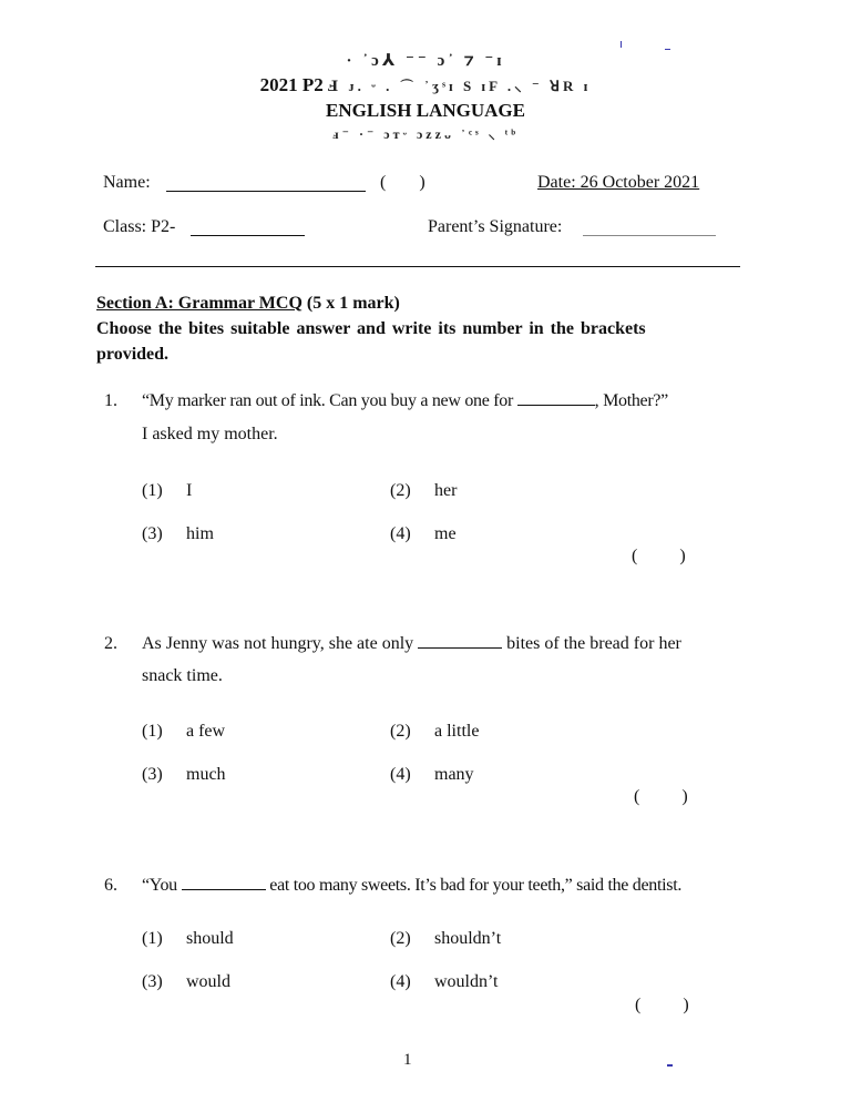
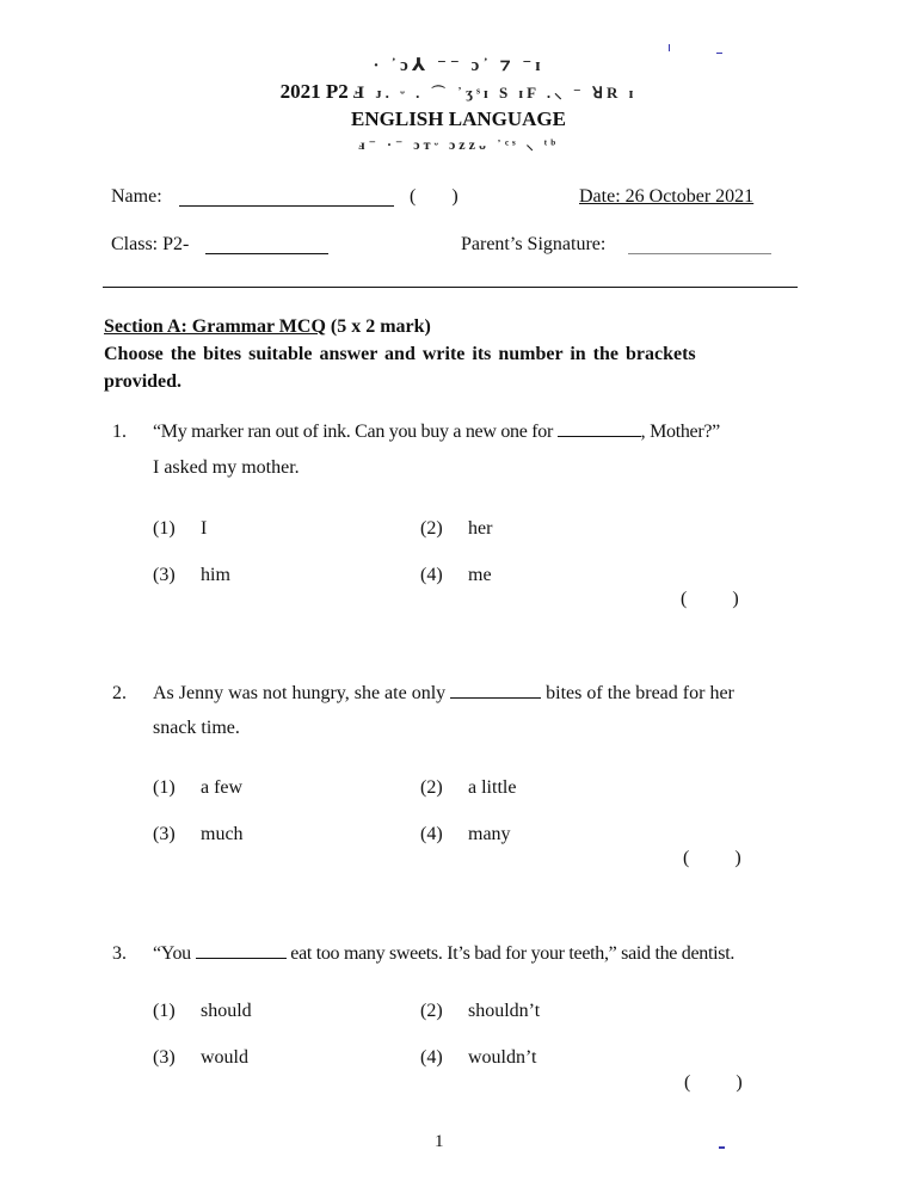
  · ᾽ɔ⅄ ⁻⁻ ɔ᾽ ⁊ ⁻ɪ
  2021 P2 Ⅎ ᴊ. ᵕ . ⌒ ᾽ʒˢɪ S ɪF .⸜ ⁻ ꓤR ɪ
  ENGLISH LANGUAGE
  ⅎ⁻ ·⁻ ɔᴛᵕ ɔᴢᴢᴗ ᾽ᶜˢ ⸜ ᵗᵇ
  Name:
  ( )
  Date: 26 October 2021
  Class: P2-
  Parent’s Signature:
- Section A: Grammar MCQ (5 x 1 mark)
+ Section A: Grammar MCQ (5 x 2 mark)
  Choose the bites suitable answer and write its number in the brackets
  provided.
  1.
  “My marker ran out of ink. Can you buy a new one for , Mother?”
  I asked my mother.
  (1) I
  (2) her
  (3) him
  (4) me
  ( )
  2.
  As Jenny was not hungry, she ate only bites of the bread for her
  snack time.
  (1) a few
  (2) a little
  (3) much
  (4) many
  ( )
- 6.
+ 3.
  “You eat too many sweets. It’s bad for your teeth,” said the dentist.
  (1) should
  (2) shouldn’t
  (3) would
  (4) wouldn’t
  ( )
  1
